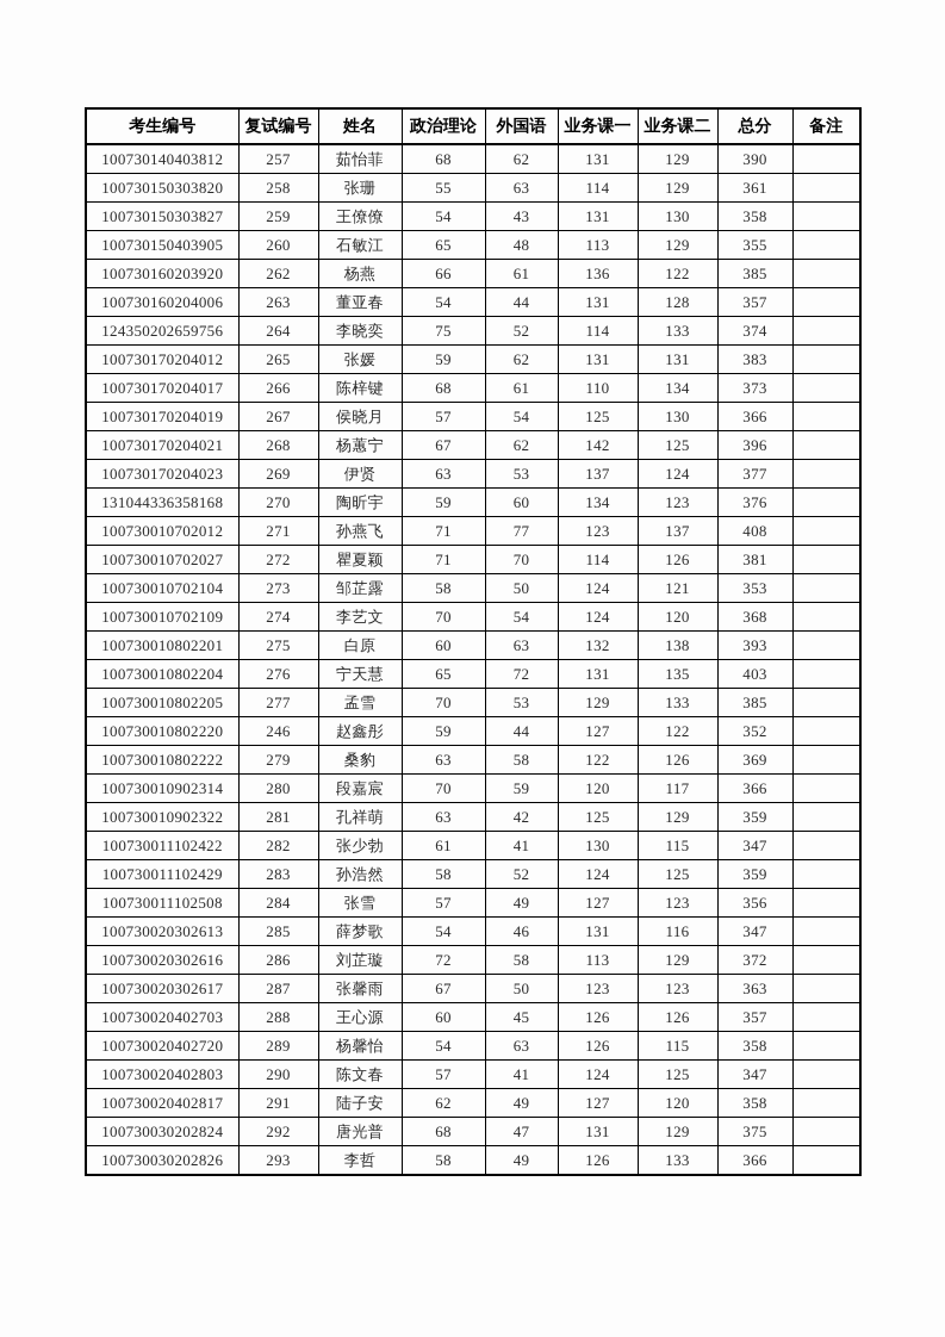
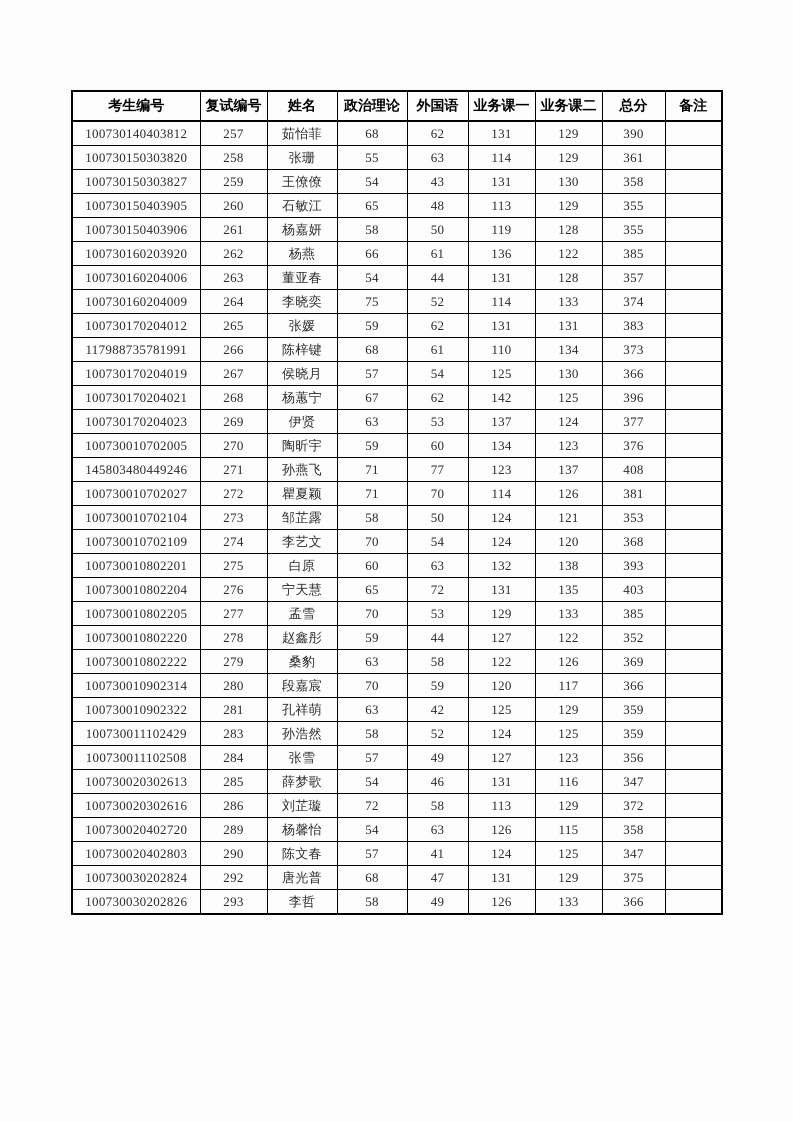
  考生编号	复试编号	姓名	政治理论	外国语	业务课一	业务课二	总分	备注
  100730140403812	257	茹怡菲	68	62	131	129	390
  100730150303820	258	张珊	55	63	114	129	361
  100730150303827	259	王僚僚	54	43	131	130	358
  100730150403905	260	石敏江	65	48	113	129	355
+ 100730150403906	261	杨嘉妍	58	50	119	128	355
  100730160203920	262	杨燕	66	61	136	122	385
  100730160204006	263	董亚春	54	44	131	128	357
- 124350202659756	264	李晓奕	75	52	114	133	374
+ 100730160204009	264	李晓奕	75	52	114	133	374
  100730170204012	265	张媛	59	62	131	131	383
- 100730170204017	266	陈梓键	68	61	110	134	373
+ 117988735781991	266	陈梓键	68	61	110	134	373
  100730170204019	267	侯晓月	57	54	125	130	366
  100730170204021	268	杨蕙宁	67	62	142	125	396
  100730170204023	269	伊贤	63	53	137	124	377
- 131044336358168	270	陶昕宇	59	60	134	123	376
+ 100730010702005	270	陶昕宇	59	60	134	123	376
- 100730010702012	271	孙燕飞	71	77	123	137	408
+ 145803480449246	271	孙燕飞	71	77	123	137	408
  100730010702027	272	瞿夏颖	71	70	114	126	381
  100730010702104	273	邹芷露	58	50	124	121	353
  100730010702109	274	李艺文	70	54	124	120	368
  100730010802201	275	白原	60	63	132	138	393
  100730010802204	276	宁天慧	65	72	131	135	403
  100730010802205	277	孟雪	70	53	129	133	385
- 100730010802220	246	赵鑫彤	59	44	127	122	352
+ 100730010802220	278	赵鑫彤	59	44	127	122	352
  100730010802222	279	桑豹	63	58	122	126	369
  100730010902314	280	段嘉宸	70	59	120	117	366
  100730010902322	281	孔祥萌	63	42	125	129	359
- 100730011102422	282	张少勃	61	41	130	115	347
  100730011102429	283	孙浩然	58	52	124	125	359
  100730011102508	284	张雪	57	49	127	123	356
  100730020302613	285	薛梦歌	54	46	131	116	347
  100730020302616	286	刘芷璇	72	58	113	129	372
- 100730020302617	287	张馨雨	67	50	123	123	363
- 100730020402703	288	王心源	60	45	126	126	357
  100730020402720	289	杨馨怡	54	63	126	115	358
  100730020402803	290	陈文春	57	41	124	125	347
- 100730020402817	291	陆子安	62	49	127	120	358
  100730030202824	292	唐光普	68	47	131	129	375
  100730030202826	293	李哲	58	49	126	133	366
